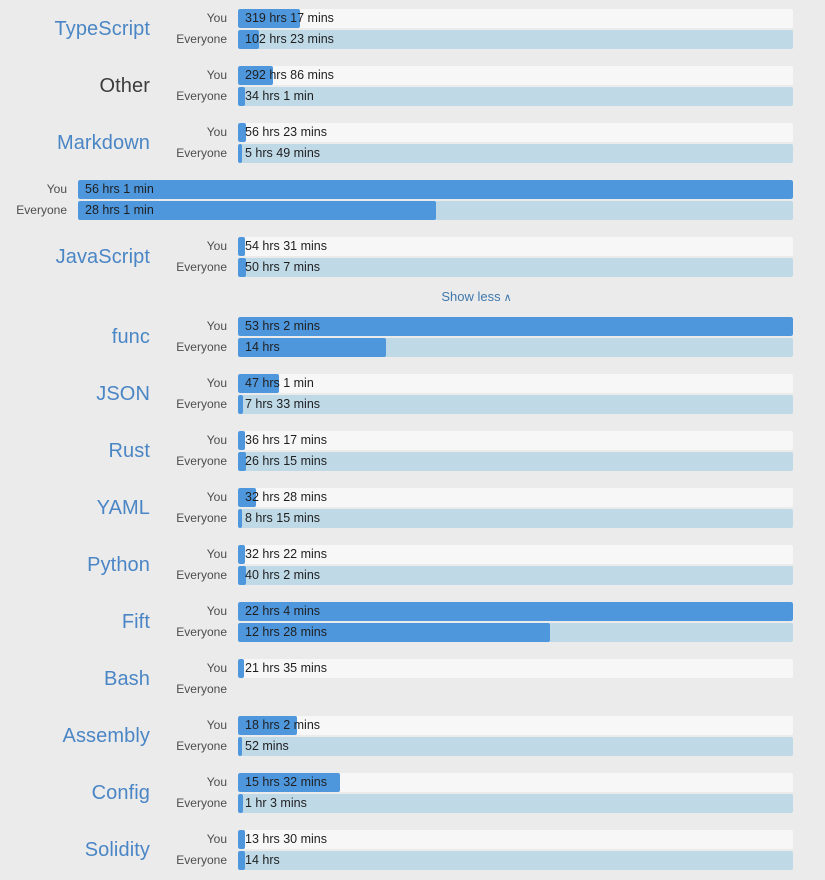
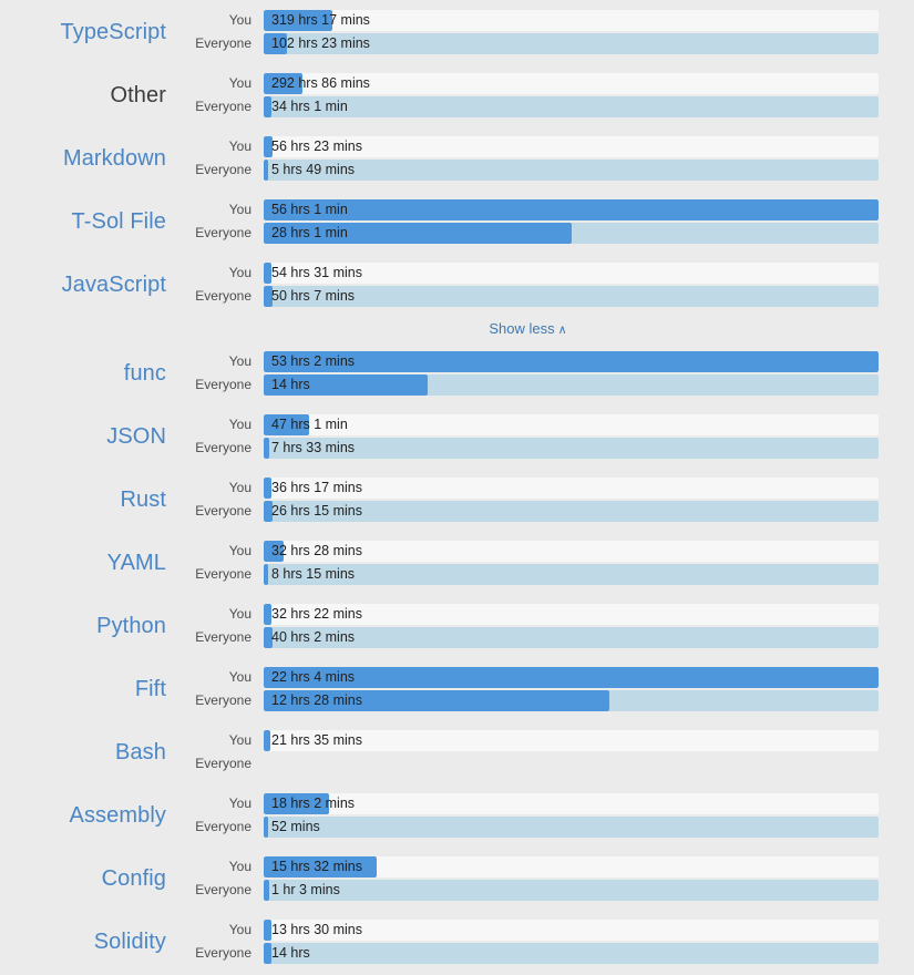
  TypeScript
  You
  319 hrs 17 mins
  Everyone
  102 hrs 23 mins
  Other
  You
  292 hrs 86 mins
  Everyone
  34 hrs 1 min
  Markdown
  You
  56 hrs 23 mins
  Everyone
  5 hrs 49 mins
+ T-Sol File
  You
  56 hrs 1 min
  Everyone
  28 hrs 1 min
  JavaScript
  You
  54 hrs 31 mins
  Everyone
  50 hrs 7 mins
  Show less ∧
  func
  You
  53 hrs 2 mins
  Everyone
  14 hrs
  JSON
  You
  47 hrs 1 min
  Everyone
  7 hrs 33 mins
  Rust
  You
  36 hrs 17 mins
  Everyone
  26 hrs 15 mins
  YAML
  You
  32 hrs 28 mins
  Everyone
  8 hrs 15 mins
  Python
  You
  32 hrs 22 mins
  Everyone
  40 hrs 2 mins
  Fift
  You
  22 hrs 4 mins
  Everyone
  12 hrs 28 mins
  Bash
  You
  21 hrs 35 mins
  Everyone
  Assembly
  You
  18 hrs 2 mins
  Everyone
  52 mins
  Config
  You
  15 hrs 32 mins
  Everyone
  1 hr 3 mins
  Solidity
  You
  13 hrs 30 mins
  Everyone
  14 hrs
